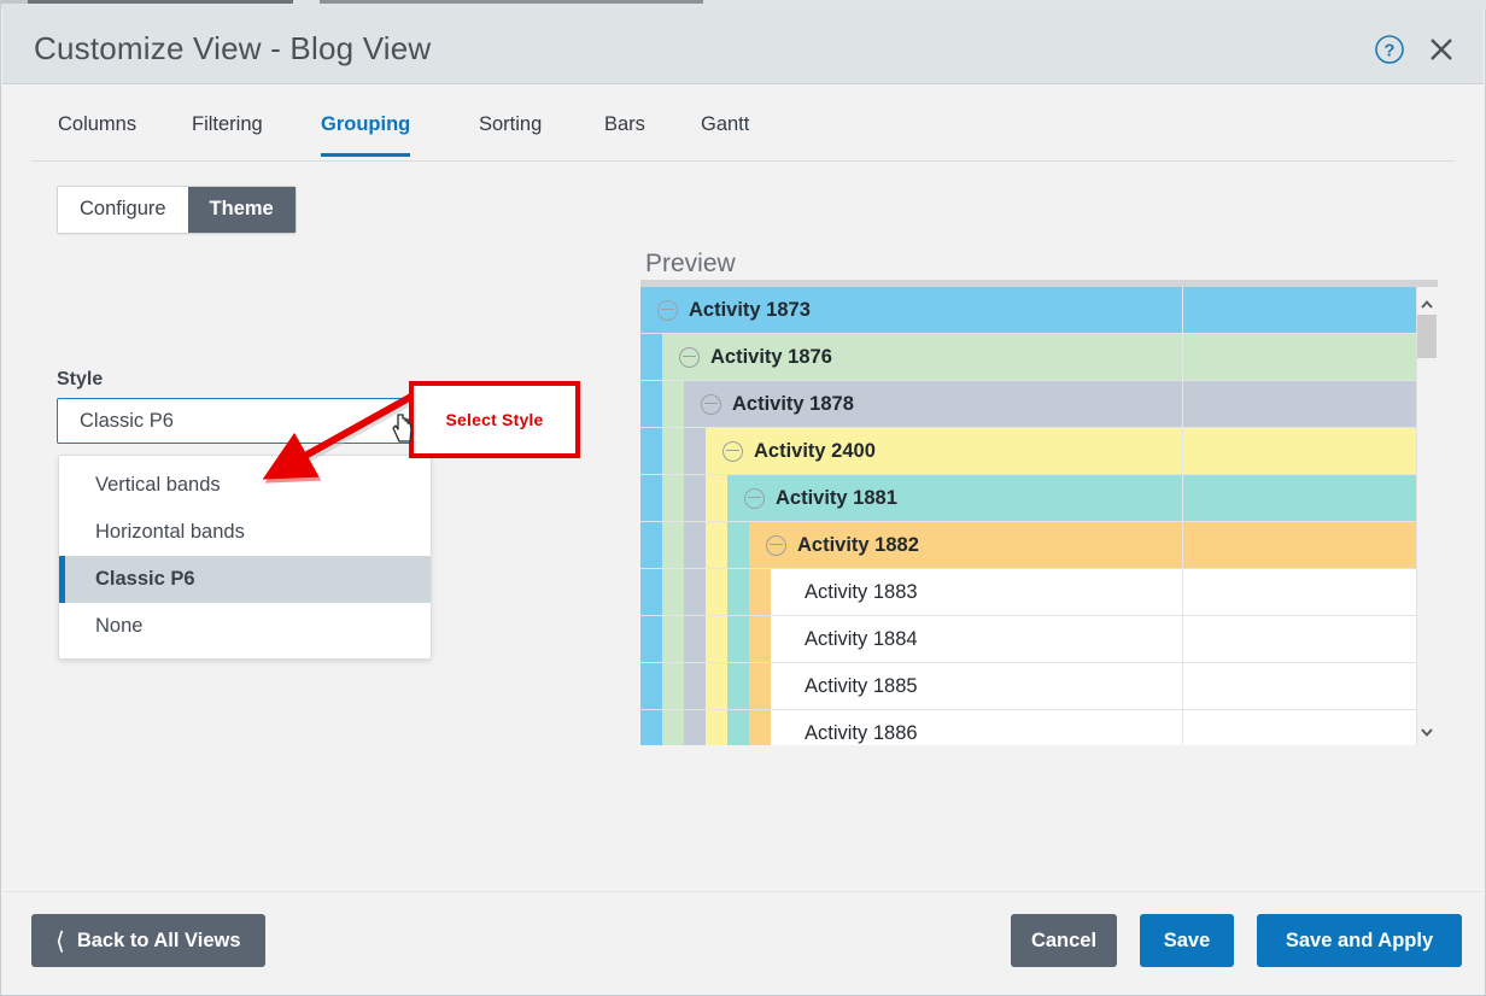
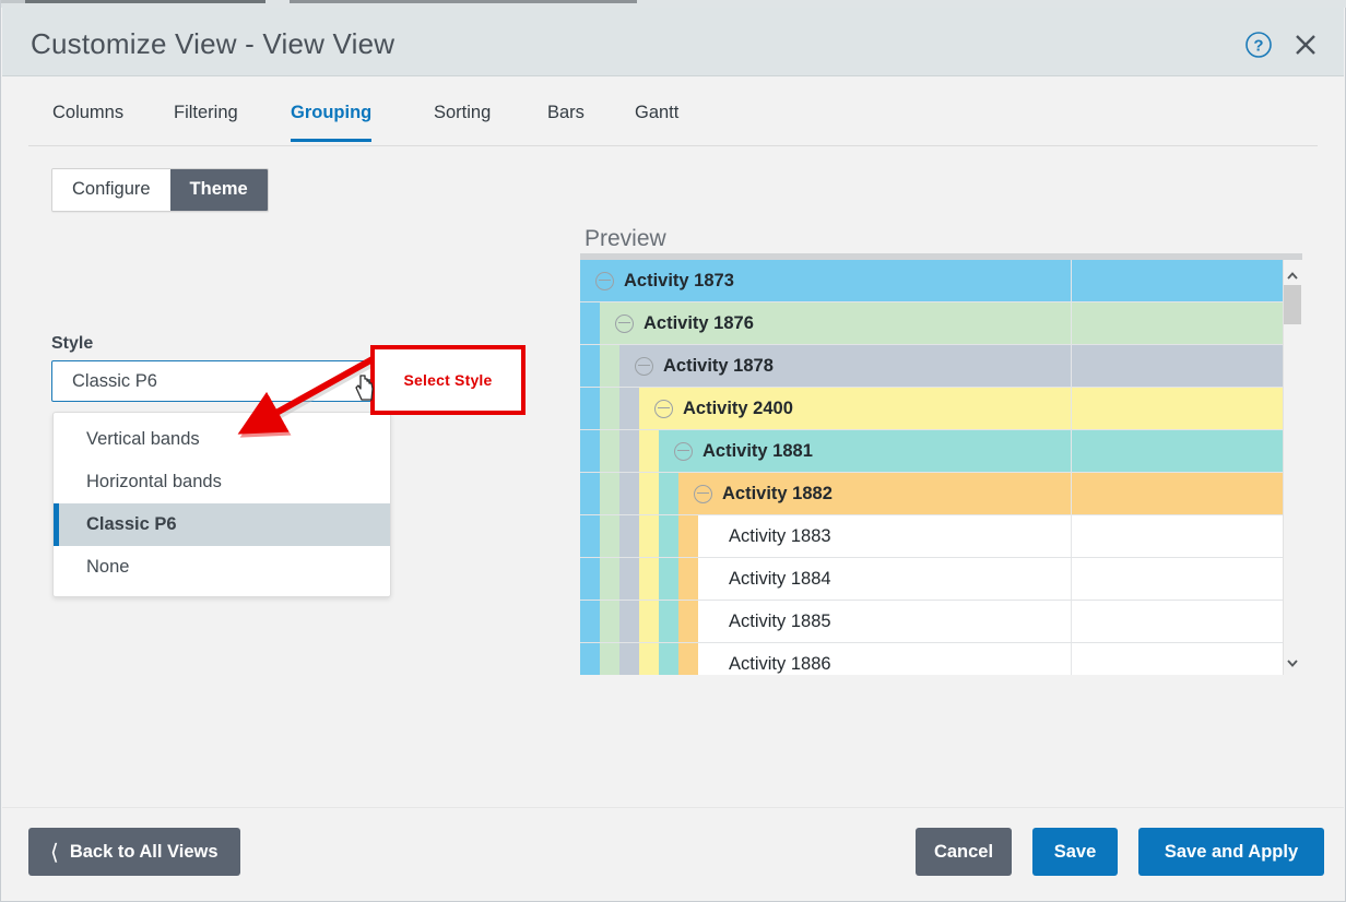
- Customize View - Blog View
+ Customize View - View View
  ?
  Columns
  Filtering
  Grouping
  Sorting
  Bars
  Gantt
  Configure
  Theme
  Style
  Classic P6
  Vertical bands
  Horizontal bands
  Classic P6
  None
  Select Style
  Preview
  Activity 1873
  Activity 1876
  Activity 1878
  Activity 2400
  Activity 1881
  Activity 1882
  Activity 1883
  Activity 1884
  Activity 1885
  Activity 1886
  ⟨
  Back to All Views
  Cancel
  Save
  Save and Apply
